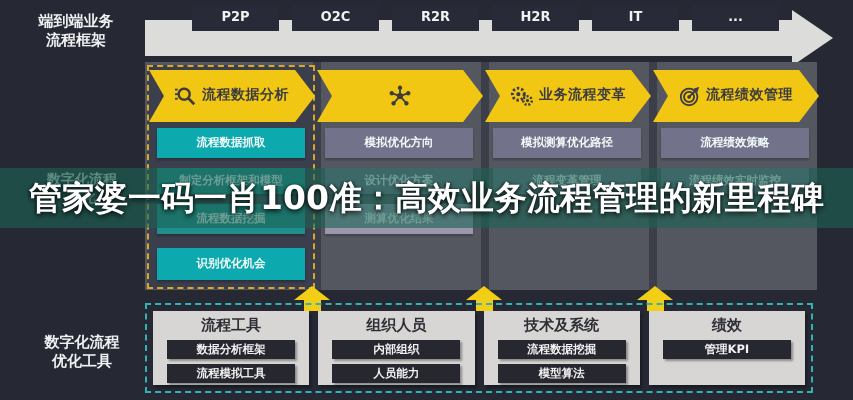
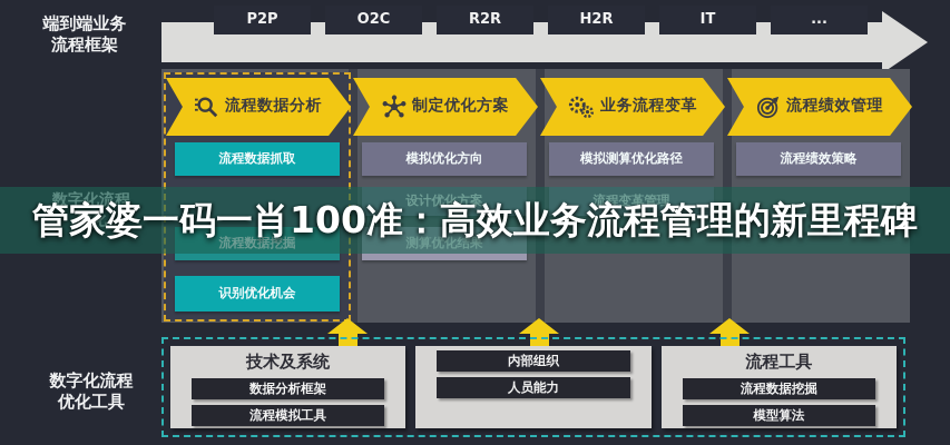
  端到端业务
  流程框架
  数字化流程
  优化
  数字化流程
  优化工具
  P2P
  O2C
  R2R
  H2R
  IT
  ...
  流程数据分析
+ 制定优化方案
  业务流程变革
  流程绩效管理
  流程数据抓取
- 制定分析框架和模型
  流程数据挖掘
  识别优化机会
  模拟优化方向
  设计优化方案
  测算优化结果
  模拟测算优化路径
  流程变革管理
  流程绩效策略
- 流程绩效实时监控
  管家婆一码一肖100准：高效业务流程管理的新里程碑
- 流程工具
+ 技术及系统
  数据分析框架
  流程模拟工具
- 组织人员
  内部组织
  人员能力
- 技术及系统
+ 流程工具
  流程数据挖掘
  模型算法
- 绩效
- 管理KPI
